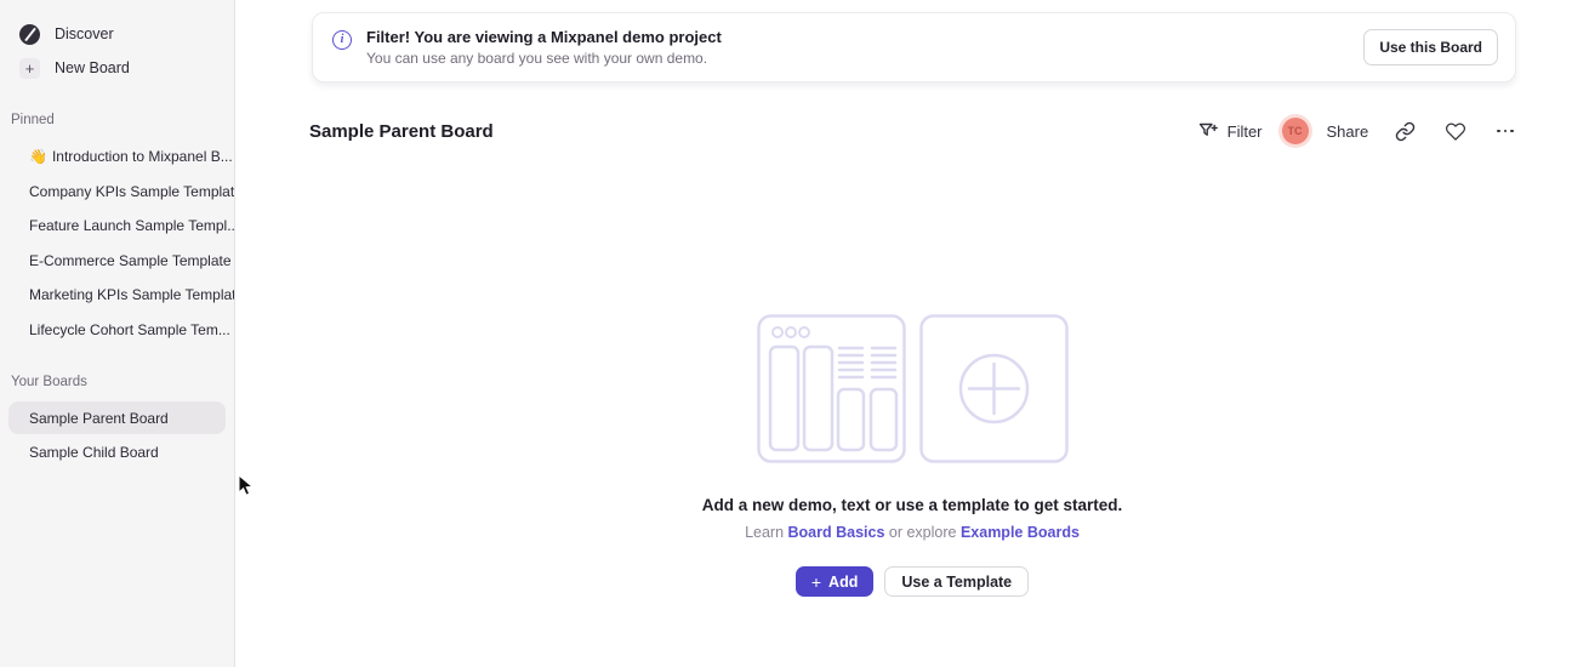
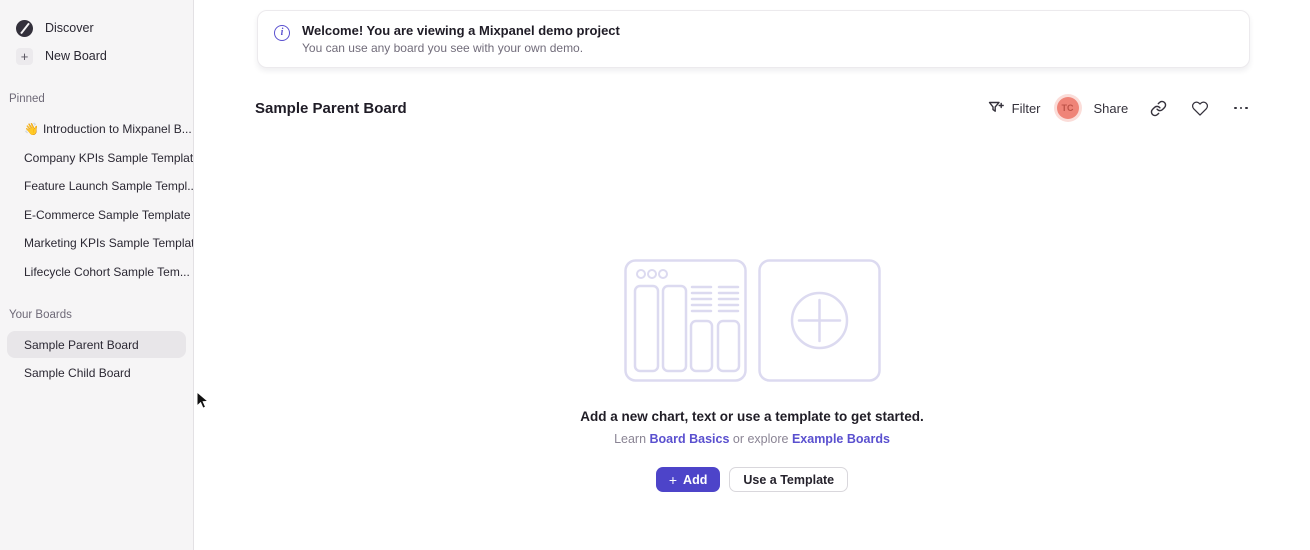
  Discover
  +
  New Board
  Pinned
  👋
  Introduction to Mixpanel B...
  Company KPIs Sample Templat
  Feature Launch Sample Templ..
  E-Commerce Sample Template
  Marketing KPIs Sample Templat
  Lifecycle Cohort Sample Tem...
  Your Boards
  Sample Parent Board
  Sample Child Board
  i
- Filter! You are viewing a Mixpanel demo project
+ Welcome! You are viewing a Mixpanel demo project
  You can use any board you see with your own demo.
- Use this Board
  Sample Parent Board
  Filter
  TC
  Share
- Add a new demo, text or use a template to get started.
+ Add a new chart, text or use a template to get started.
  Learn Board Basics or explore Example Boards
  +
  Add
  Use a Template
